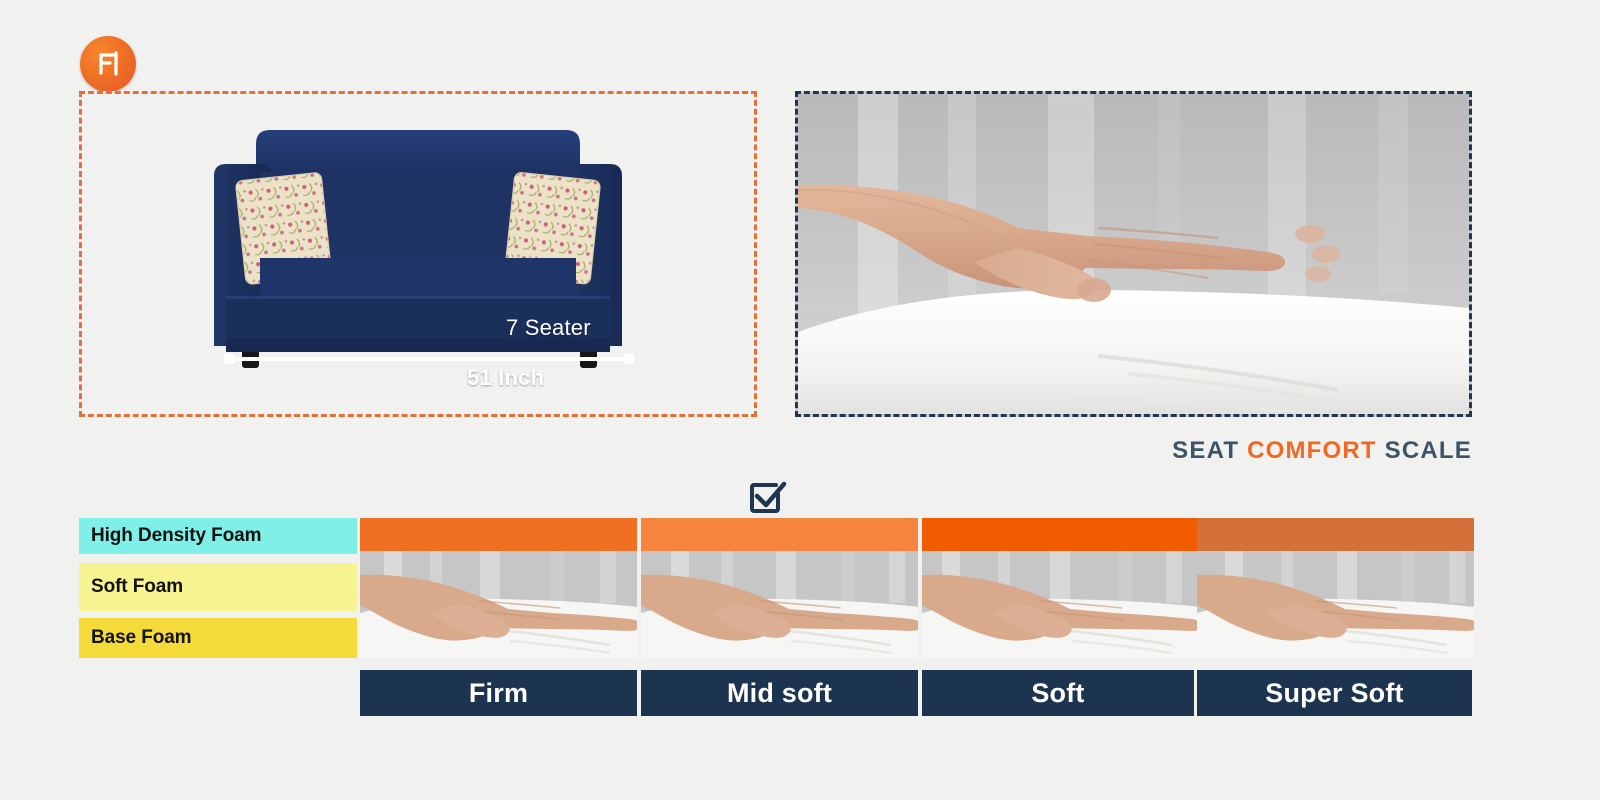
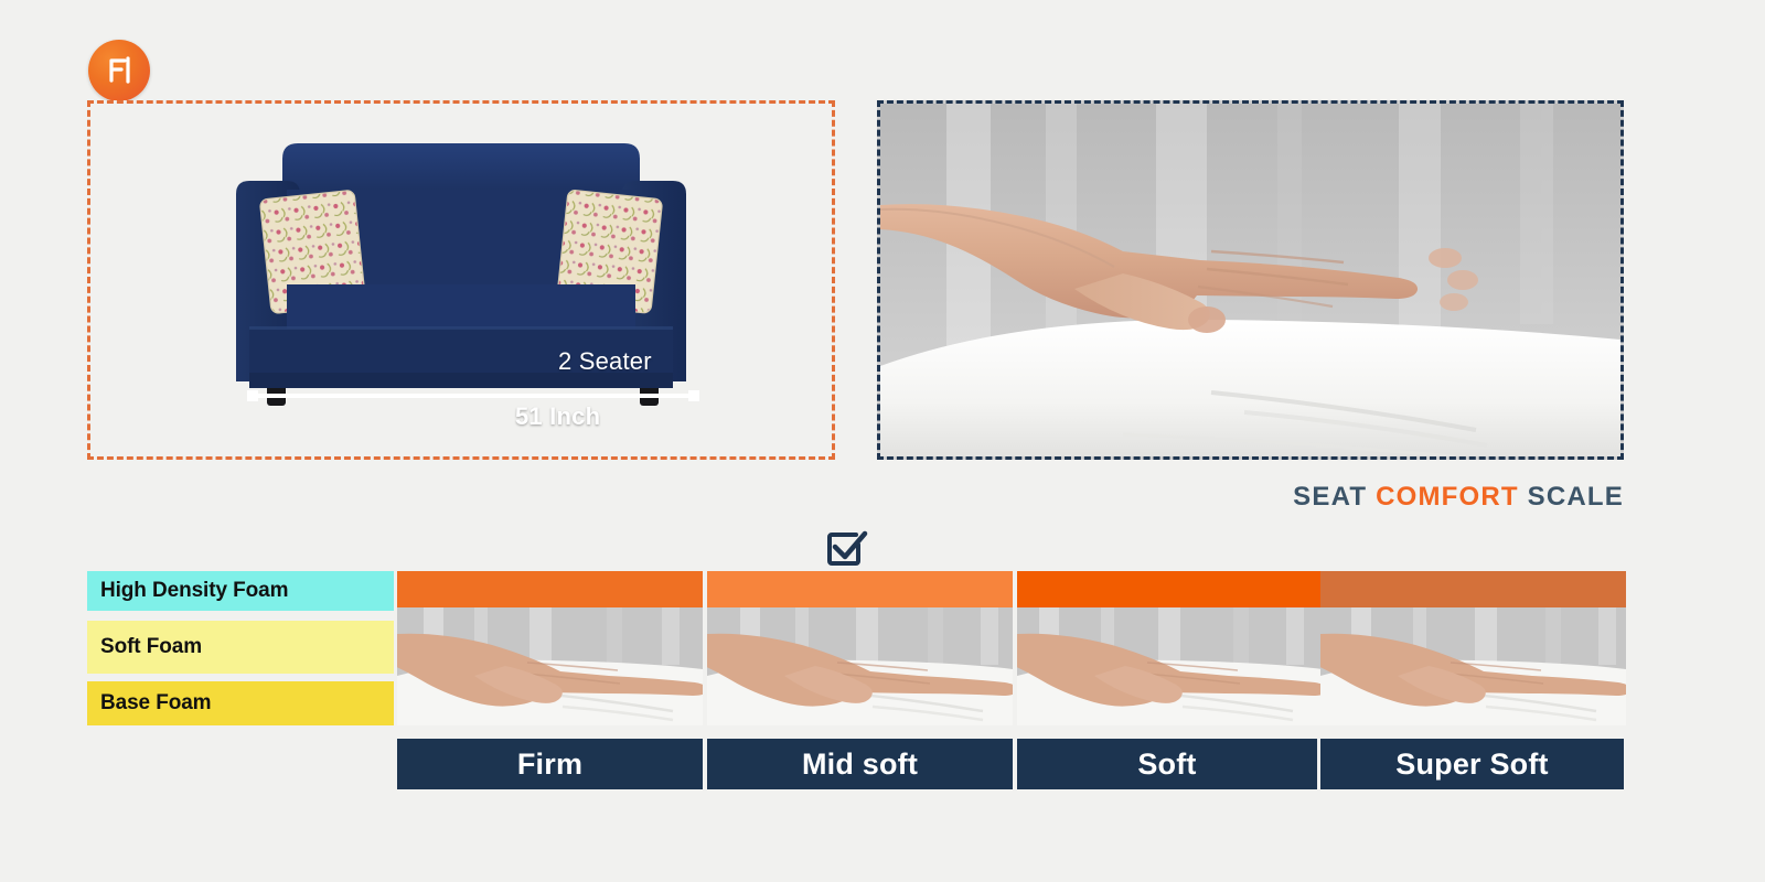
- 7 Seater
+ 2 Seater
  51 Inch
  SEAT COMFORT SCALE
  High Density Foam
  Soft Foam
  Base Foam
  Firm
  Mid soft
  Soft
  Super Soft
